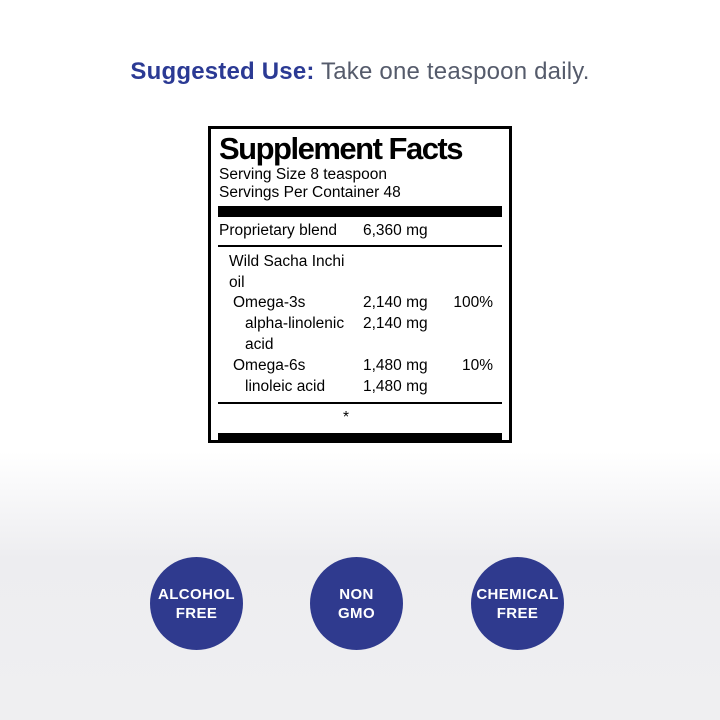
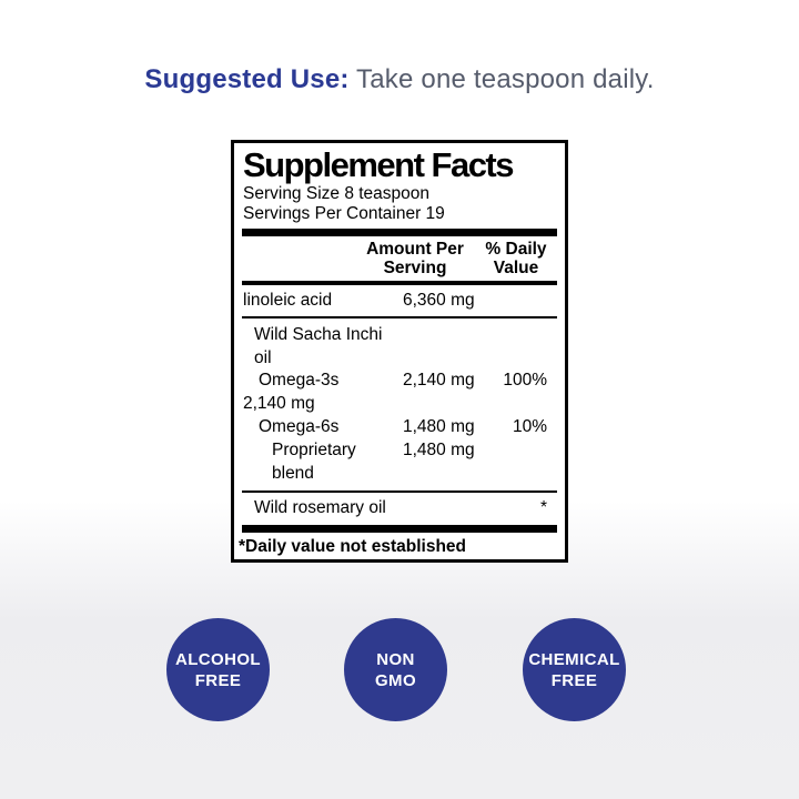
  Suggested Use: Take one teaspoon daily.
  Supplement Facts
  Serving Size 8 teaspoon
- Servings Per Container 48
+ Servings Per Container 19
+ Amount Per
+ Serving
+ % Daily
+ Value
- Proprietary blend
+ linoleic acid
  6,360 mg
  Wild Sacha Inchi oil
  Omega-3s
  2,140 mg
  100%
- alpha-linolenic acid
  2,140 mg
  Omega-6s
  1,480 mg
  10%
- linoleic acid
+ Proprietary blend
  1,480 mg
+ Wild rosemary oil
  *
+ *Daily value not established
  ALCOHOL
  FREE
  NON
  GMO
  CHEMICAL
  FREE
